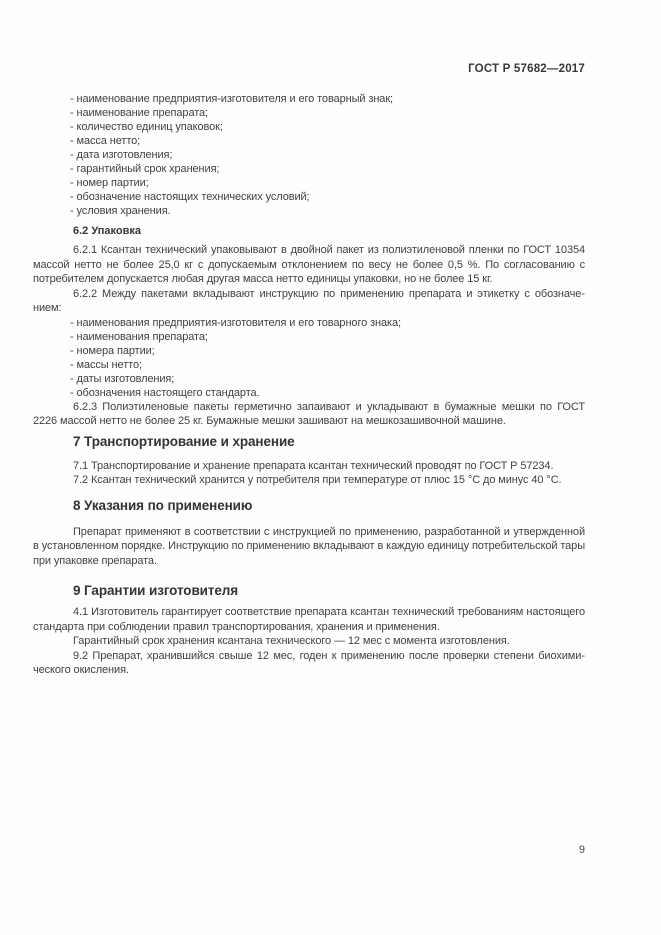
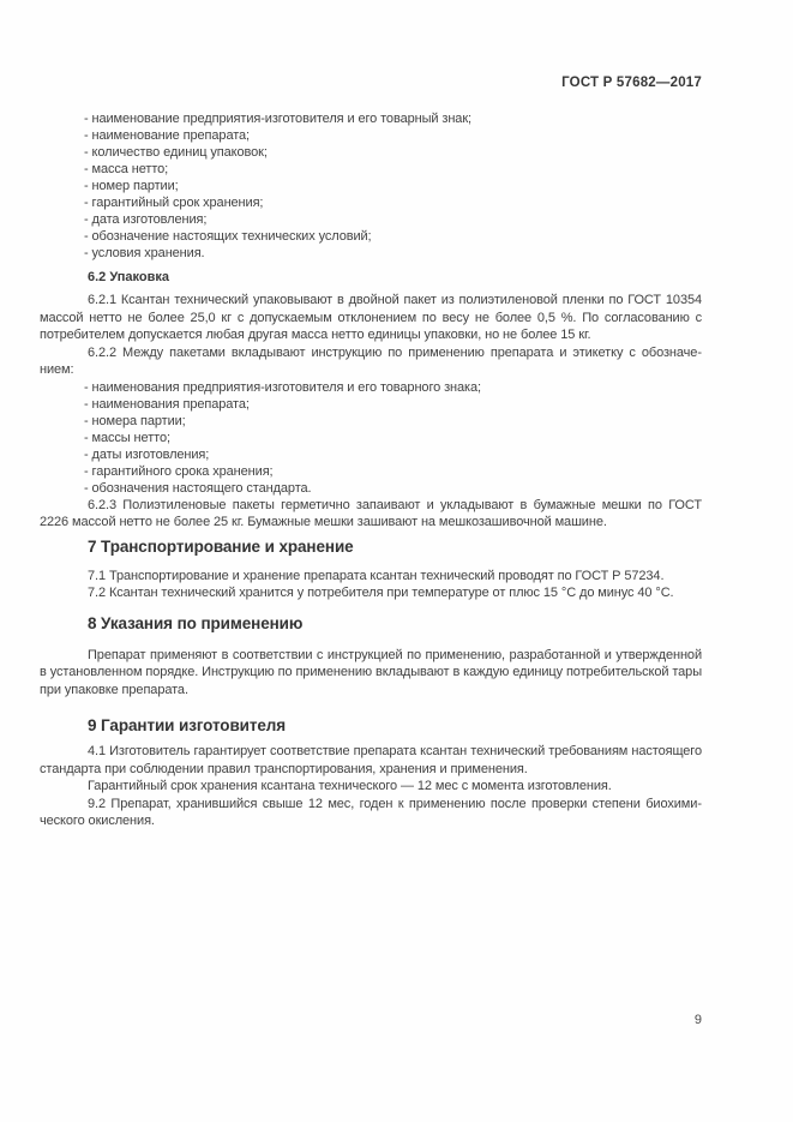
  ГОСТ Р 57682—2017
  - наименование предприятия-изготовителя и его товарный знак;
  - наименование препарата;
  - количество единиц упаковок;
  - масса нетто;
- - дата изготовления;
+ - номер партии;
  - гарантийный срок хранения;
- - номер партии;
+ - дата изготовления;
  - обозначение настоящих технических условий;
  - условия хранения.
  6.2 Упаковка
  6.2.1 Ксантан технический упаковывают в двойной пакет из полиэтиленовой пленки по ГОСТ 10354 массой нетто не более 25,0 кг с допускаемым отклонением по весу не более 0,5 %. По согласованию с потребителем допускается любая другая масса нетто единицы упаковки, но не более 15 кг.
  6.2.2 Между пакетами вкладывают инструкцию по применению препарата и этикетку с обозначе­нием:
  - наименования предприятия-изготовителя и его товарного знака;
  - наименования препарата;
  - номера партии;
  - массы нетто;
  - даты изготовления;
+ - гарантийного срока хранения;
  - обозначения настоящего стандарта.
  6.2.3 Полиэтиленовые пакеты герметично запаивают и укладывают в бумажные мешки по ГОСТ 2226 массой нетто не более 25 кг. Бумажные мешки зашивают на мешкозашивочной машине.
  7 Транспортирование и хранение
  7.1 Транспортирование и хранение препарата ксантан технический проводят по ГОСТ Р 57234.
  7.2 Ксантан технический хранится у потребителя при температуре от плюс 15 °С до минус 40 °С.
  8 Указания по применению
  Препарат применяют в соответствии с инструкцией по применению, разработанной и утвержден­ной в установленном порядке. Инструкцию по применению вкладывают в каждую единицу потребитель­ской тары при упаковке препарата.
  9 Гарантии изготовителя
  4.1 Изготовитель гарантирует соответствие препарата ксантан технический требованиям настоя­щего стандарта при соблюдении правил транспортирования, хранения и применения.
  Гарантийный срок хранения ксантана технического — 12 мес с момента изготовления.
  9.2 Препарат, хранившийся свыше 12 мес, годен к применению после проверки степени биохими­ческого окисления.
  9
